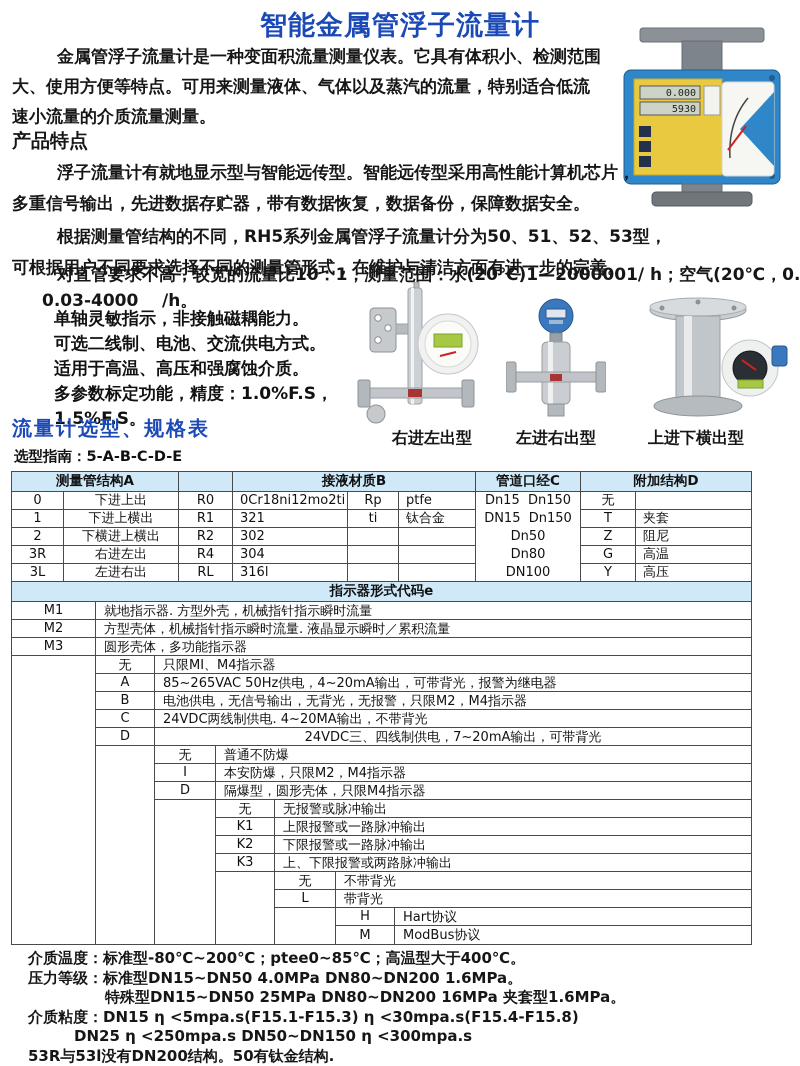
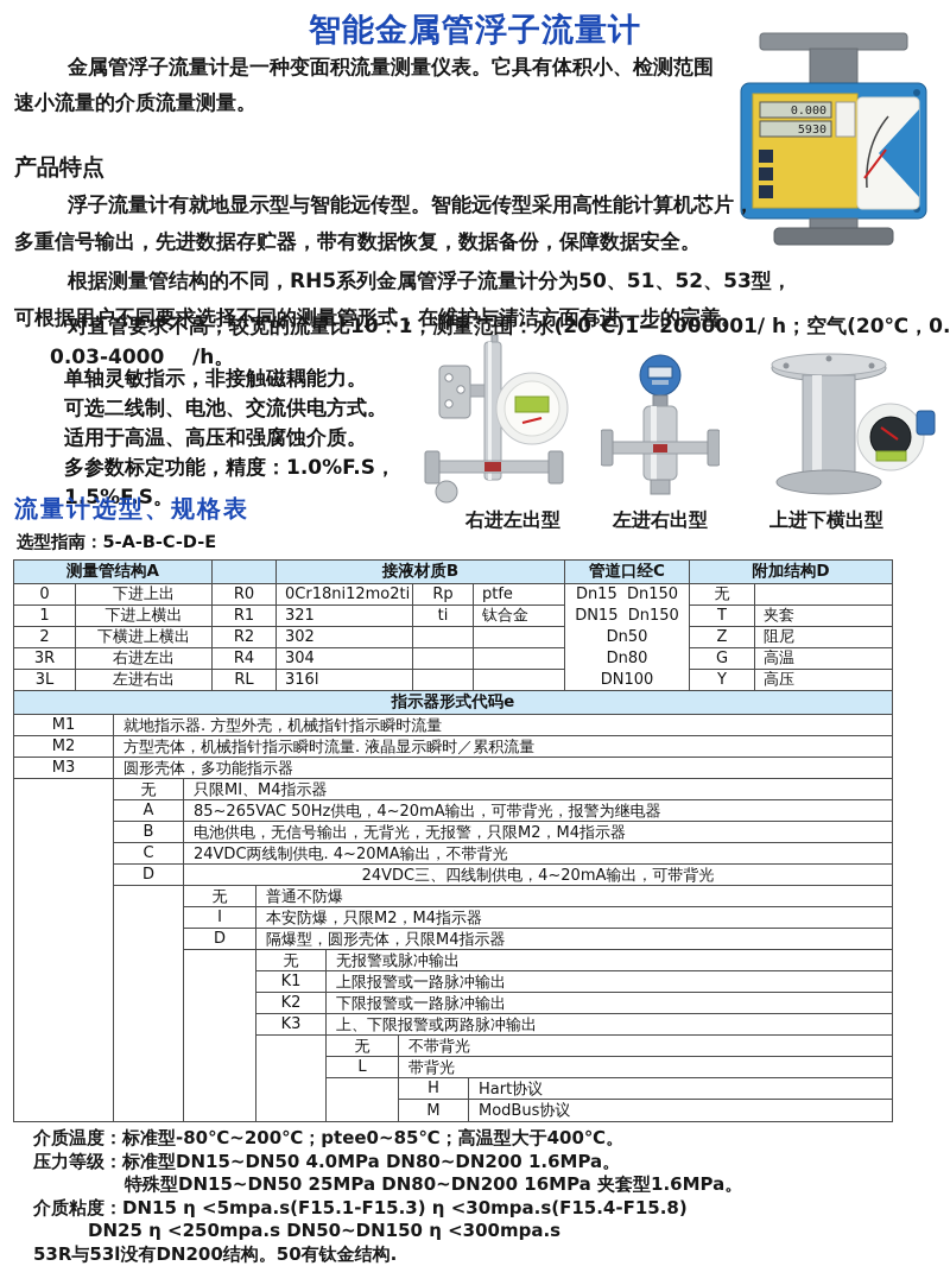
  智能金属管浮子流量计
  0.000
  5930
  金属管浮子流量计是一种变面积流量测量仪表。它具有体积小、检测范围
- 大、使用方便等特点。可用来测量液体、气体以及蒸汽的流量，特别适合低流
  速小流量的介质流量测量。
  产品特点
  浮子流量计有就地显示型与智能远传型。智能远传型采用高性能计算机芯片，
  多重信号输出，先进数据存贮器，带有数据恢复，数据备份，保障数据安全。
  根据测量管结构的不同，RH5系列金属管浮子流量计分为50、51、52、53型，
  可根据用户不同要求选择不同的测量管形式，在维护与清洁方面有进一步的完善。
  对直管要求不高，较宽的流量比10：1，测量范围：水(20℃)1—2000001/ h；空气(20℃，0.
  0.03-4000 /h。
  单轴灵敏指示，非接触磁耦能力。
  可选二线制、电池、交流供电方式。
  适用于高温、高压和强腐蚀介质。
  多参数标定功能，精度：1.0%F.S，1.5%F.S。
  流量计选型、规格表
  右进左出型
  左进右出型
  上进下横出型
  选型指南：5-A-B-C-D-E
  测量管结构A
  接液材质B
  管道口经C
  附加结构D
  0
  下进上出
  R0
  0Cr18ni12mo2ti
  Rp
  ptfe
  Dn15 Dn150
  DN15 Dn150
  Dn50
  Dn80
  DN100
  无
  1
  下进上横出
  R1
  321
  ti
  钛合金
  T
  夹套
  2
  下横进上横出
  R2
  302
  Z
  阻尼
  3R
  右进左出
  R4
  304
  G
  高温
  3L
  左进右出
  RL
  316l
  Y
  高压
  指示器形式代码e
  M1
  就地指示器. 方型外壳，机械指针指示瞬时流量
  M2
  方型壳体，机械指针指示瞬时流量. 液晶显示瞬时／累积流量
  M3
  圆形壳体，多功能指示器
  无
  只限MI、M4指示器
  A
  85~265VAC 50Hz供电，4~20mA输出，可带背光，报警为继电器
  B
  电池供电，无信号输出，无背光，无报警，只限M2，M4指示器
  C
  24VDC两线制供电. 4~20MA输出，不带背光
  D
- 24VDC三、四线制供电，7~20mA输出，可带背光
+ 24VDC三、四线制供电，4~20mA输出，可带背光
  无
  普通不防爆
  I
  本安防爆，只限M2，M4指示器
  D
  隔爆型，圆形壳体，只限M4指示器
  无
  无报警或脉冲输出
  K1
  上限报警或一路脉冲输出
  K2
  下限报警或一路脉冲输出
  K3
  上、下限报警或两路脉冲输出
  无
  不带背光
  L
  带背光
  H
  Hart协议
  M
  ModBus协议
  介质温度：标准型-80℃~200℃；ptee0~85℃；高温型大于400℃。
  压力等级：标准型DN15~DN50 4.0MPa DN80~DN200 1.6MPa。
  特殊型DN15~DN50 25MPa DN80~DN200 16MPa 夹套型1.6MPa。
  介质粘度：DN15 η <5mpa.s(F15.1-F15.3) η <30mpa.s(F15.4-F15.8)
  DN25 η <250mpa.s DN50~DN150 η <300mpa.s
  53R与53l没有DN200结构。50有钛金结构.
